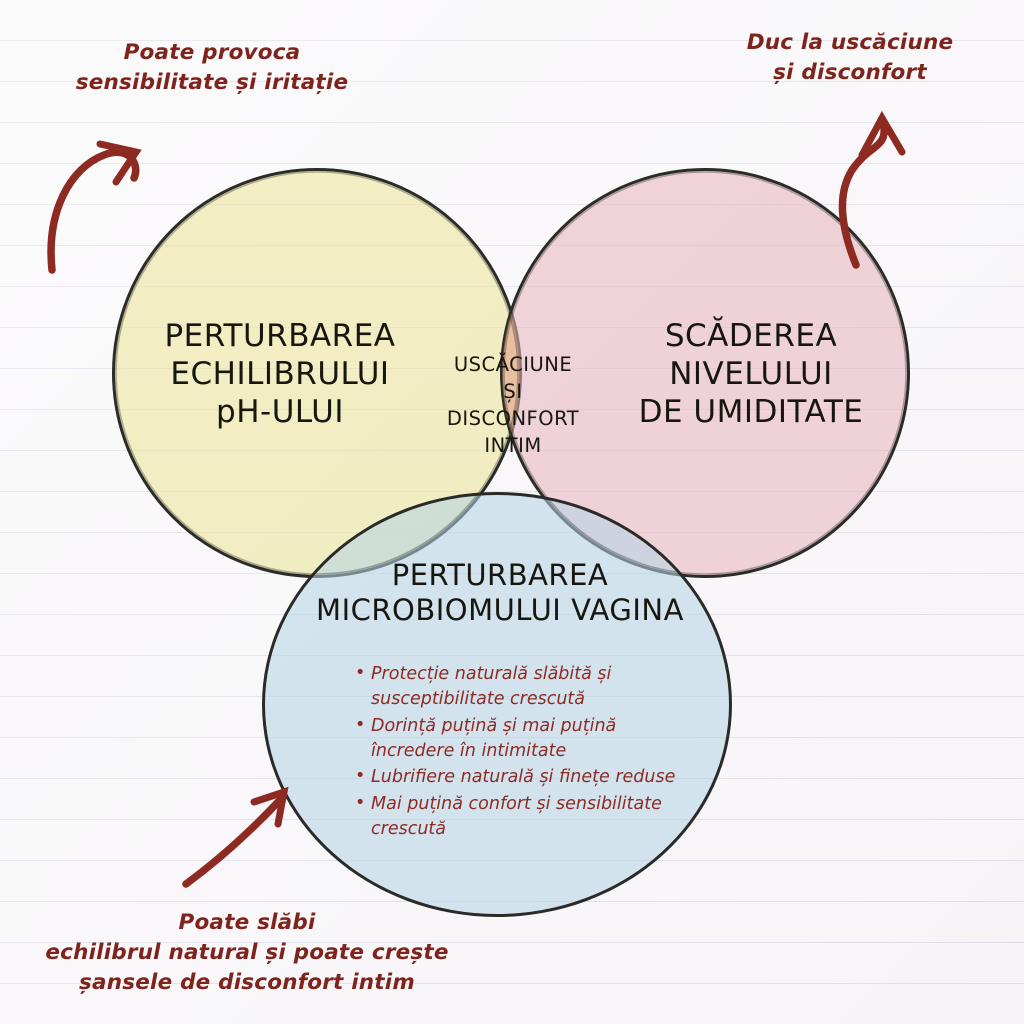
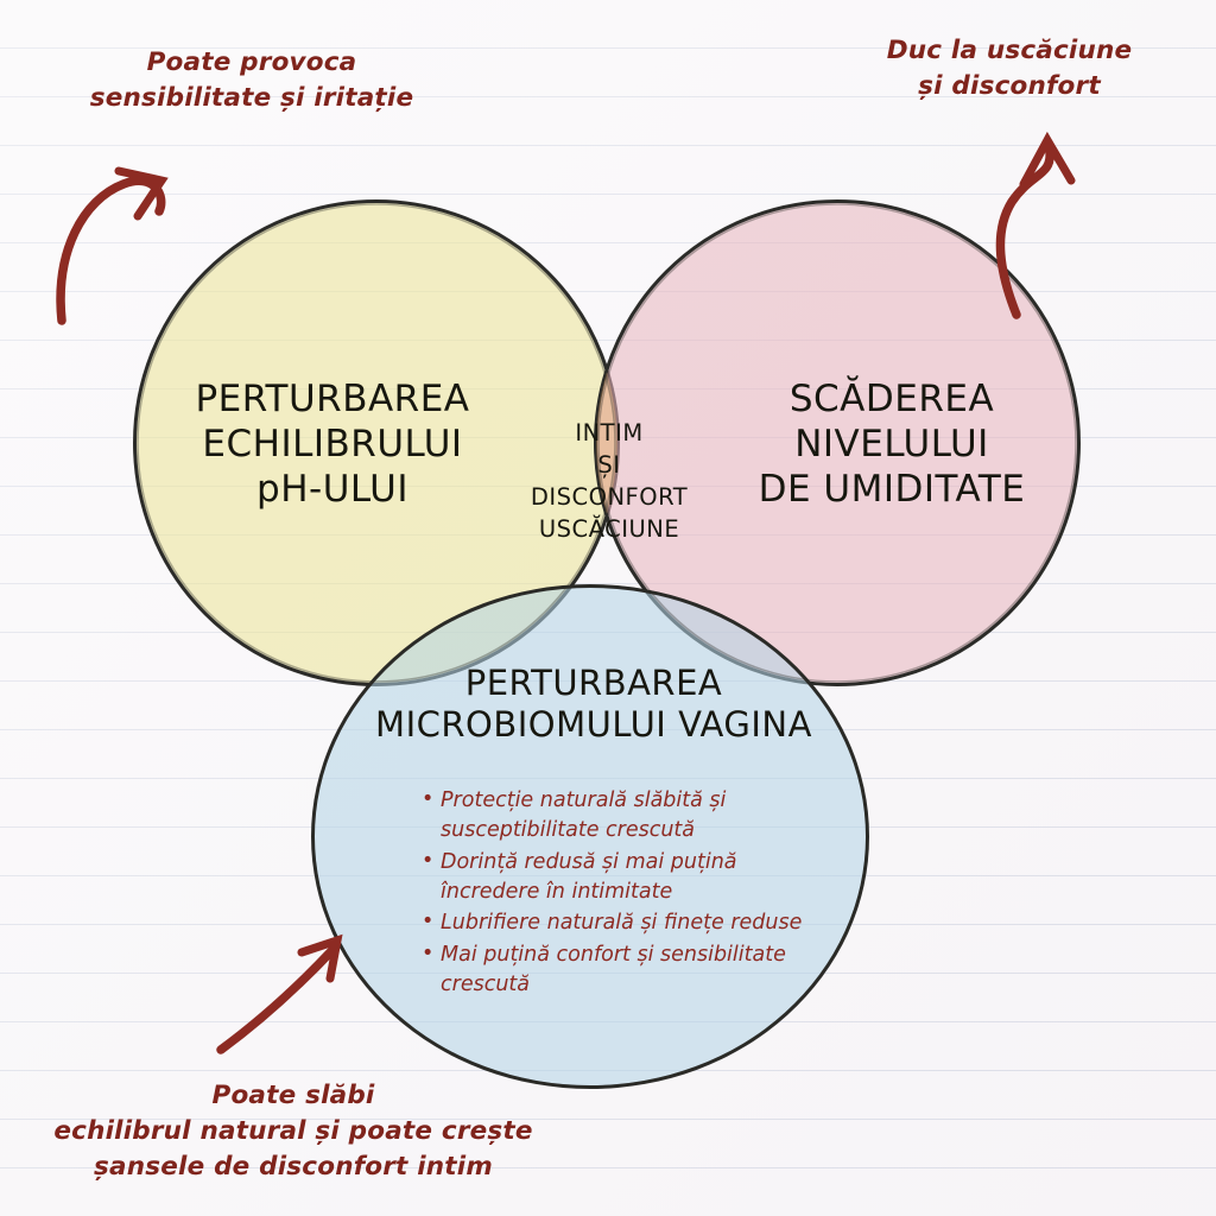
  PERTURBAREA
  ECHILIBRULUI
  pH-ULUI
  SCĂDEREA
  NIVELULUI
  DE UMIDITATE
- USCĂCIUNE
+ INTIM
  ȘI
  DISCONFORT
- INTIM
+ USCĂCIUNE
  PERTURBAREA
  MICROBIOMULUI VAGINA
  Protecție naturală slăbită și susceptibilitate crescută
- Dorință puțină și mai puțină încredere în intimitate
+ Dorință redusă și mai puțină încredere în intimitate
  Lubrifiere naturală și finețe reduse
  Mai puțină confort și sensibilitate crescută
  Poate provoca
  sensibilitate și iritație
  Duc la uscăciune
  și disconfort
  Poate slăbi
  echilibrul natural și poate crește
  șansele de disconfort intim
